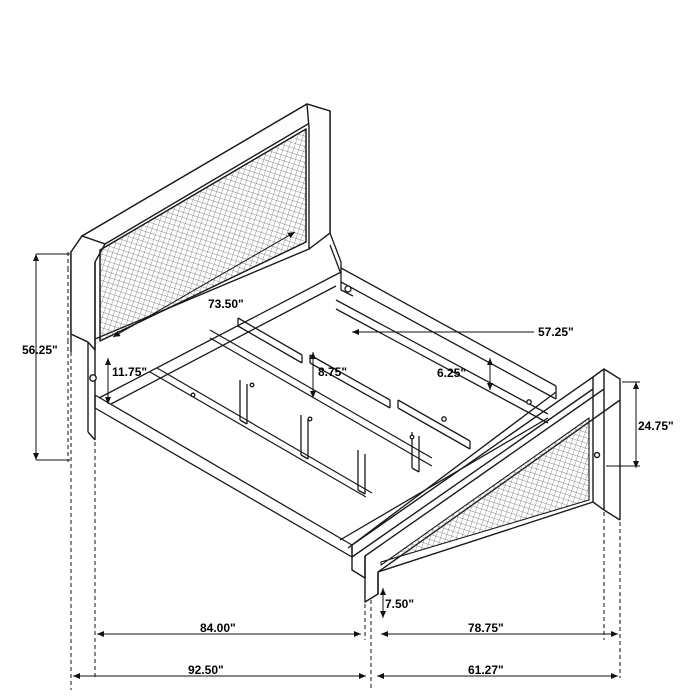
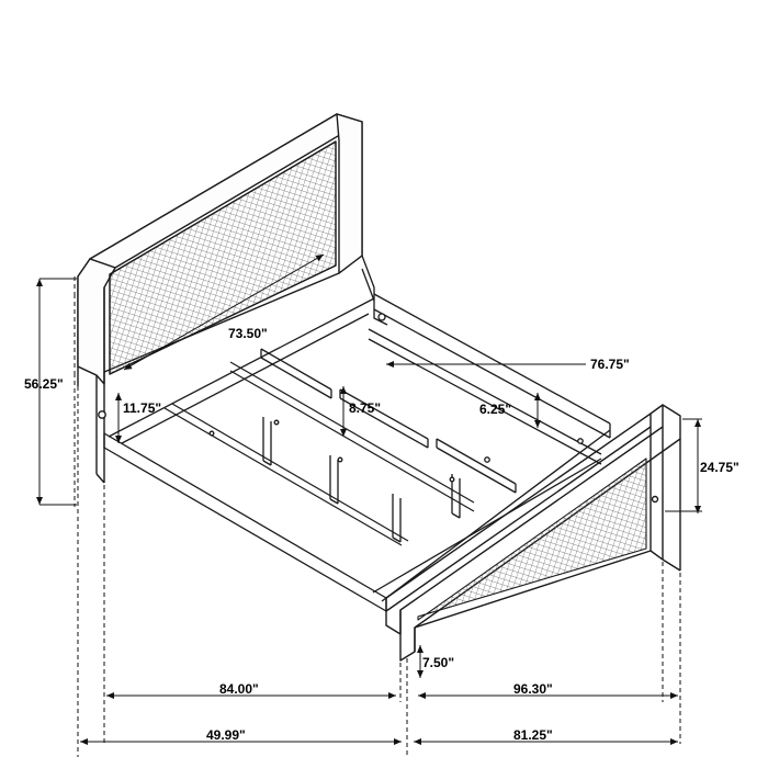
  73.50"
  56.25"
  11.75"
  8.75"
  6.25"
- 57.25"
+ 76.75"
  24.75"
  7.50"
  84.00"
- 78.75"
+ 96.30"
- 92.50"
+ 49.99"
- 61.27"
+ 81.25"
